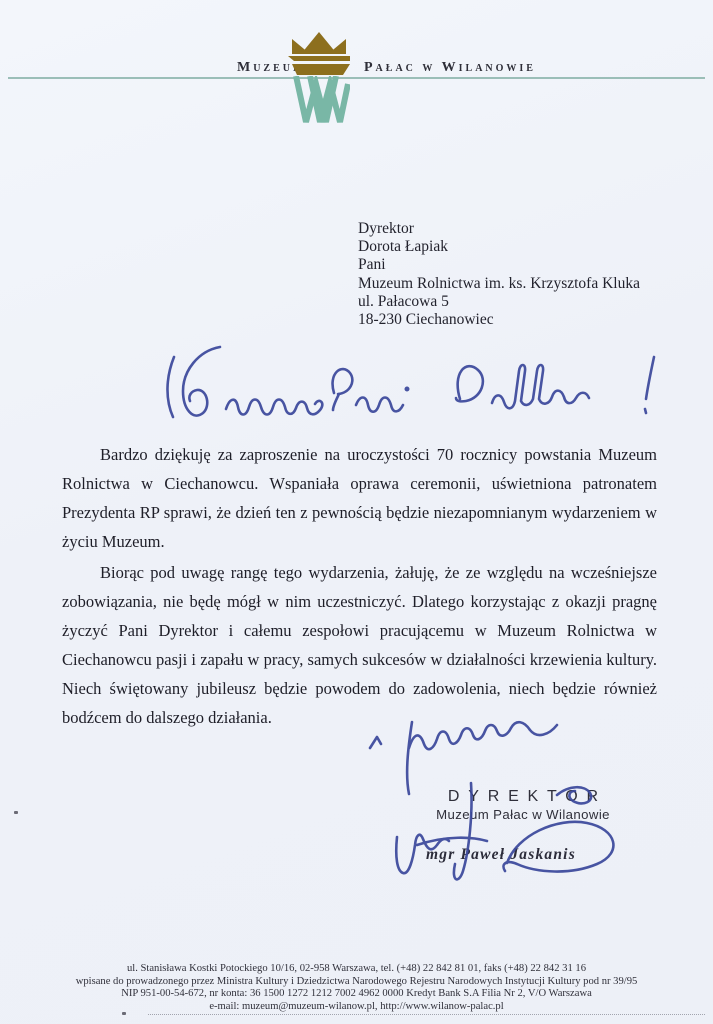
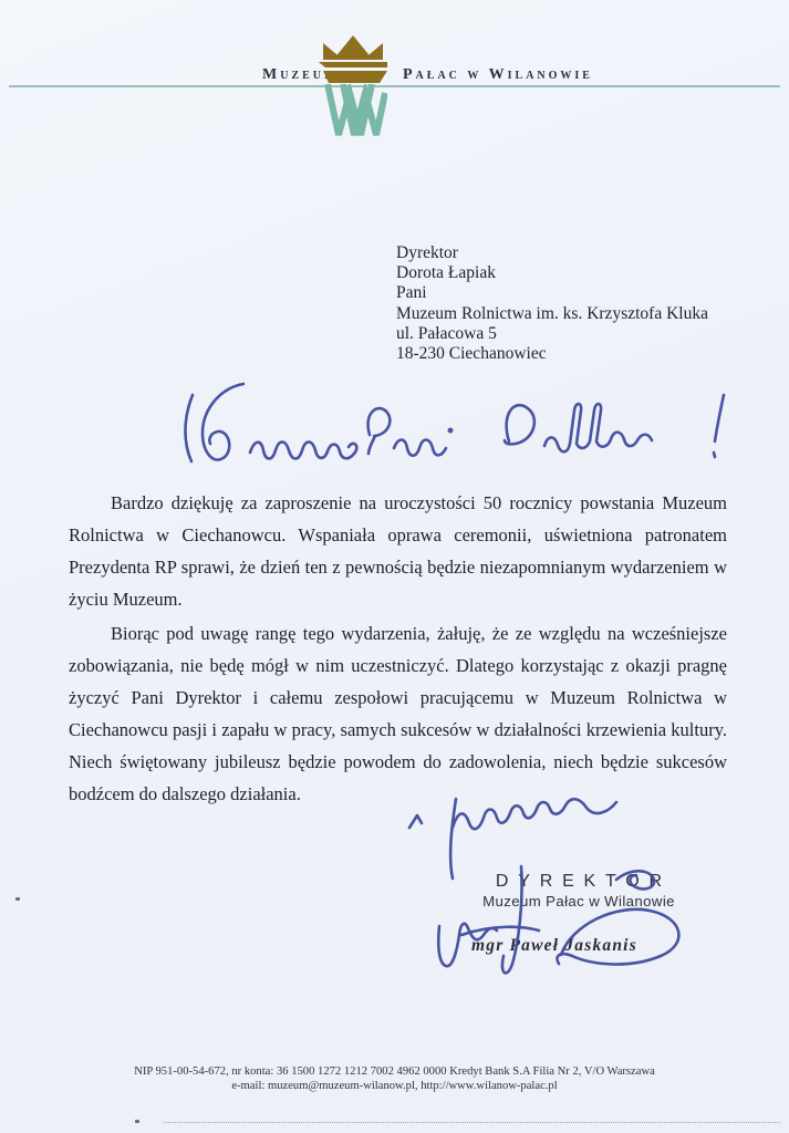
  Muzeu
  Pałac w Wilanowie
  Dyrektor
  Dorota Łapiak
  Pani
  Muzeum Rolnictwa im. ks. Krzysztofa Kluka
  ul. Pałacowa 5
  18-230 Ciechanowiec
- Bardzo dziękuję za zaproszenie na uroczystości 70 rocznicy powstania Muzeum Rolnictwa w Ciechanowcu. Wspaniała oprawa ceremonii, uświetniona patronatem Prezydenta RP sprawi, że dzień ten z pewnością będzie niezapomnianym wydarzeniem w życiu Muzeum.
+ Bardzo dziękuję za zaproszenie na uroczystości 50 rocznicy powstania Muzeum Rolnictwa w Ciechanowcu. Wspaniała oprawa ceremonii, uświetniona patronatem Prezydenta RP sprawi, że dzień ten z pewnością będzie niezapomnianym wydarzeniem w życiu Muzeum.
- Biorąc pod uwagę rangę tego wydarzenia, żałuję, że ze względu na wcześniejsze zobowiązania, nie będę mógł w nim uczestniczyć. Dlatego korzystając z okazji pragnę życzyć Pani Dyrektor i całemu zespołowi pracującemu w Muzeum Rolnictwa w Ciechanowcu pasji i zapału w pracy, samych sukcesów w działalności krzewienia kultury. Niech świętowany jubileusz będzie powodem do zadowolenia, niech będzie również bodźcem do dalszego działania.
+ Biorąc pod uwagę rangę tego wydarzenia, żałuję, że ze względu na wcześniejsze zobowiązania, nie będę mógł w nim uczestniczyć. Dlatego korzystając z okazji pragnę życzyć Pani Dyrektor i całemu zespołowi pracującemu w Muzeum Rolnictwa w Ciechanowcu pasji i zapału w pracy, samych sukcesów w działalności krzewienia kultury. Niech świętowany jubileusz będzie powodem do zadowolenia, niech będzie sukcesów bodźcem do dalszego działania.
  DYREKTOR
  Muzeum Pałac w Wilanowie
  mgraweł Jaskanis
- ul. Stanisława Kostki Potockiego 10/16, 02-958 Warszawa, tel. (+48) 22 842 81 01, faks (+48) 22 842 31 16
- wpisane do prowadzonego przez Ministra Kultury i Dziedzictwa Narodowego Rejestru Narodowych Instytucji Kultury pod nr 39/95
  NIP 951-00-54-672, nr konta: 36 1500 1272 1212 7002 4962 0000 Kredyt Bank S.A Filia Nr 2, V/O Warszawa
  e-mail: muzeum@muzeum-wilanow.pl, http://www.wilanow-palac.pl
